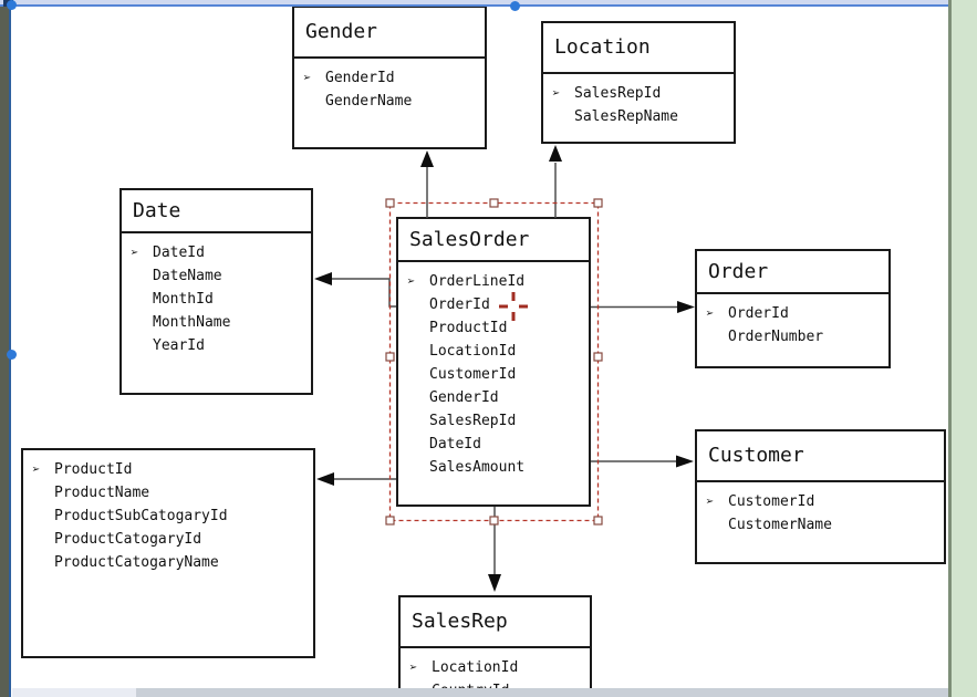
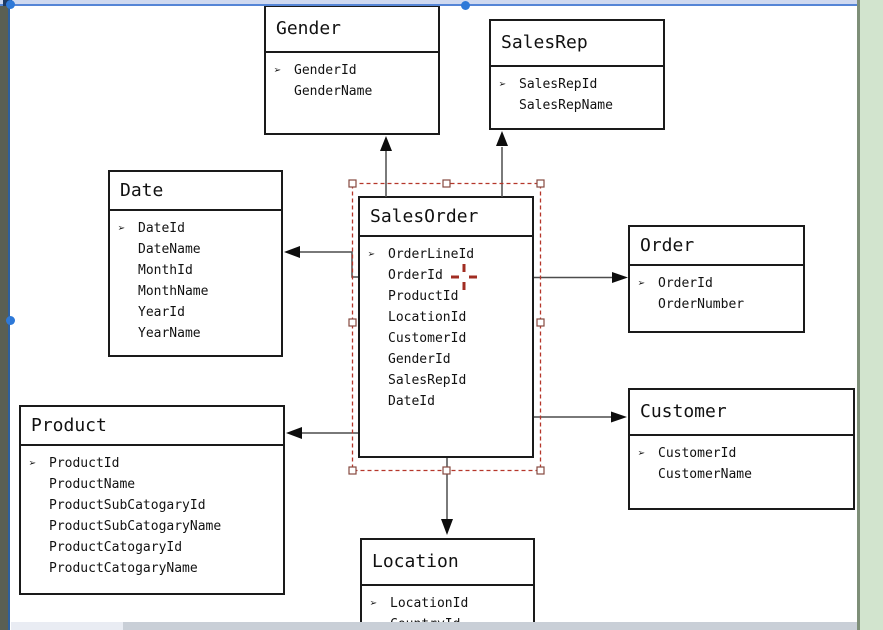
  Gender
  ➢
  GenderId
  GenderName
- Location
+ SalesRep
  ➢
  SalesRepId
  SalesRepName
  Date
  ➢
  DateId
  DateName
  MonthId
  MonthName
  YearId
+ YearName
  SalesOrder
  ➢
  OrderLineId
  OrderId
  ProductId
  LocationId
  CustomerId
  GenderId
  SalesRepId
  DateId
- SalesAmount
  Order
  ➢
  OrderId
  OrderNumber
  Customer
  ➢
  CustomerId
  CustomerName
+ Product
  ➢
  ProductId
  ProductName
  ProductSubCatogaryId
+ ProductSubCatogaryName
  ProductCatogaryId
  ProductCatogaryName
- SalesRep
+ Location
  ➢
  LocationId
